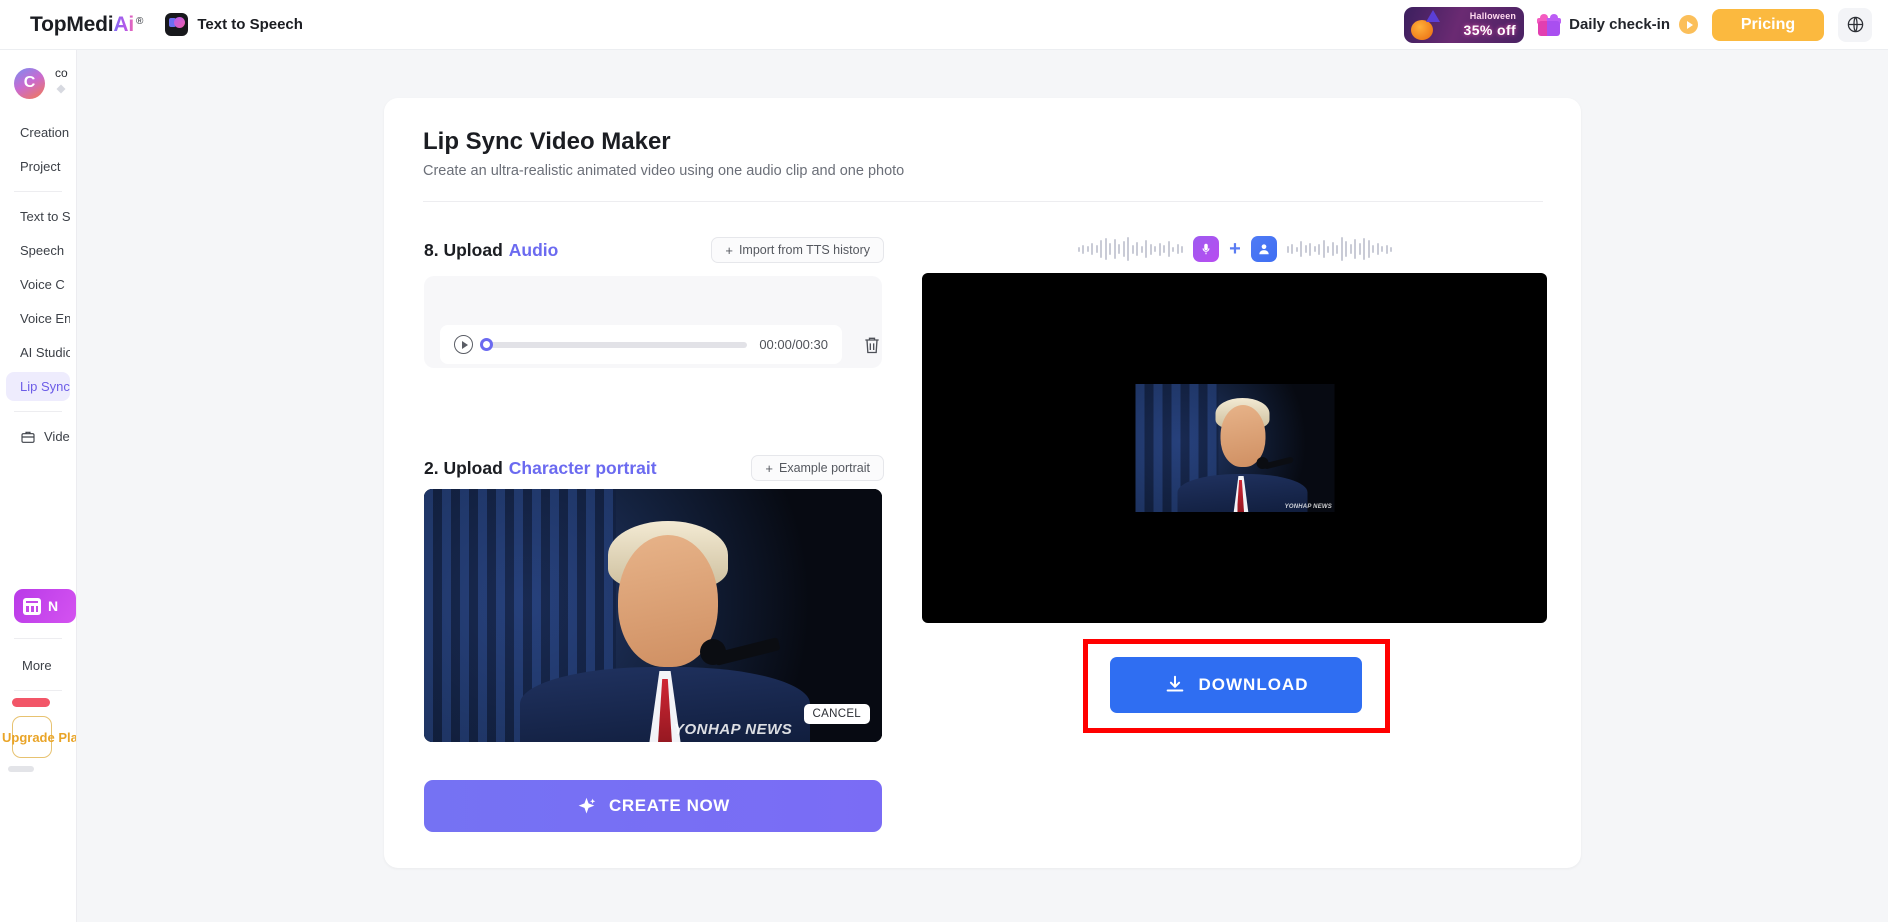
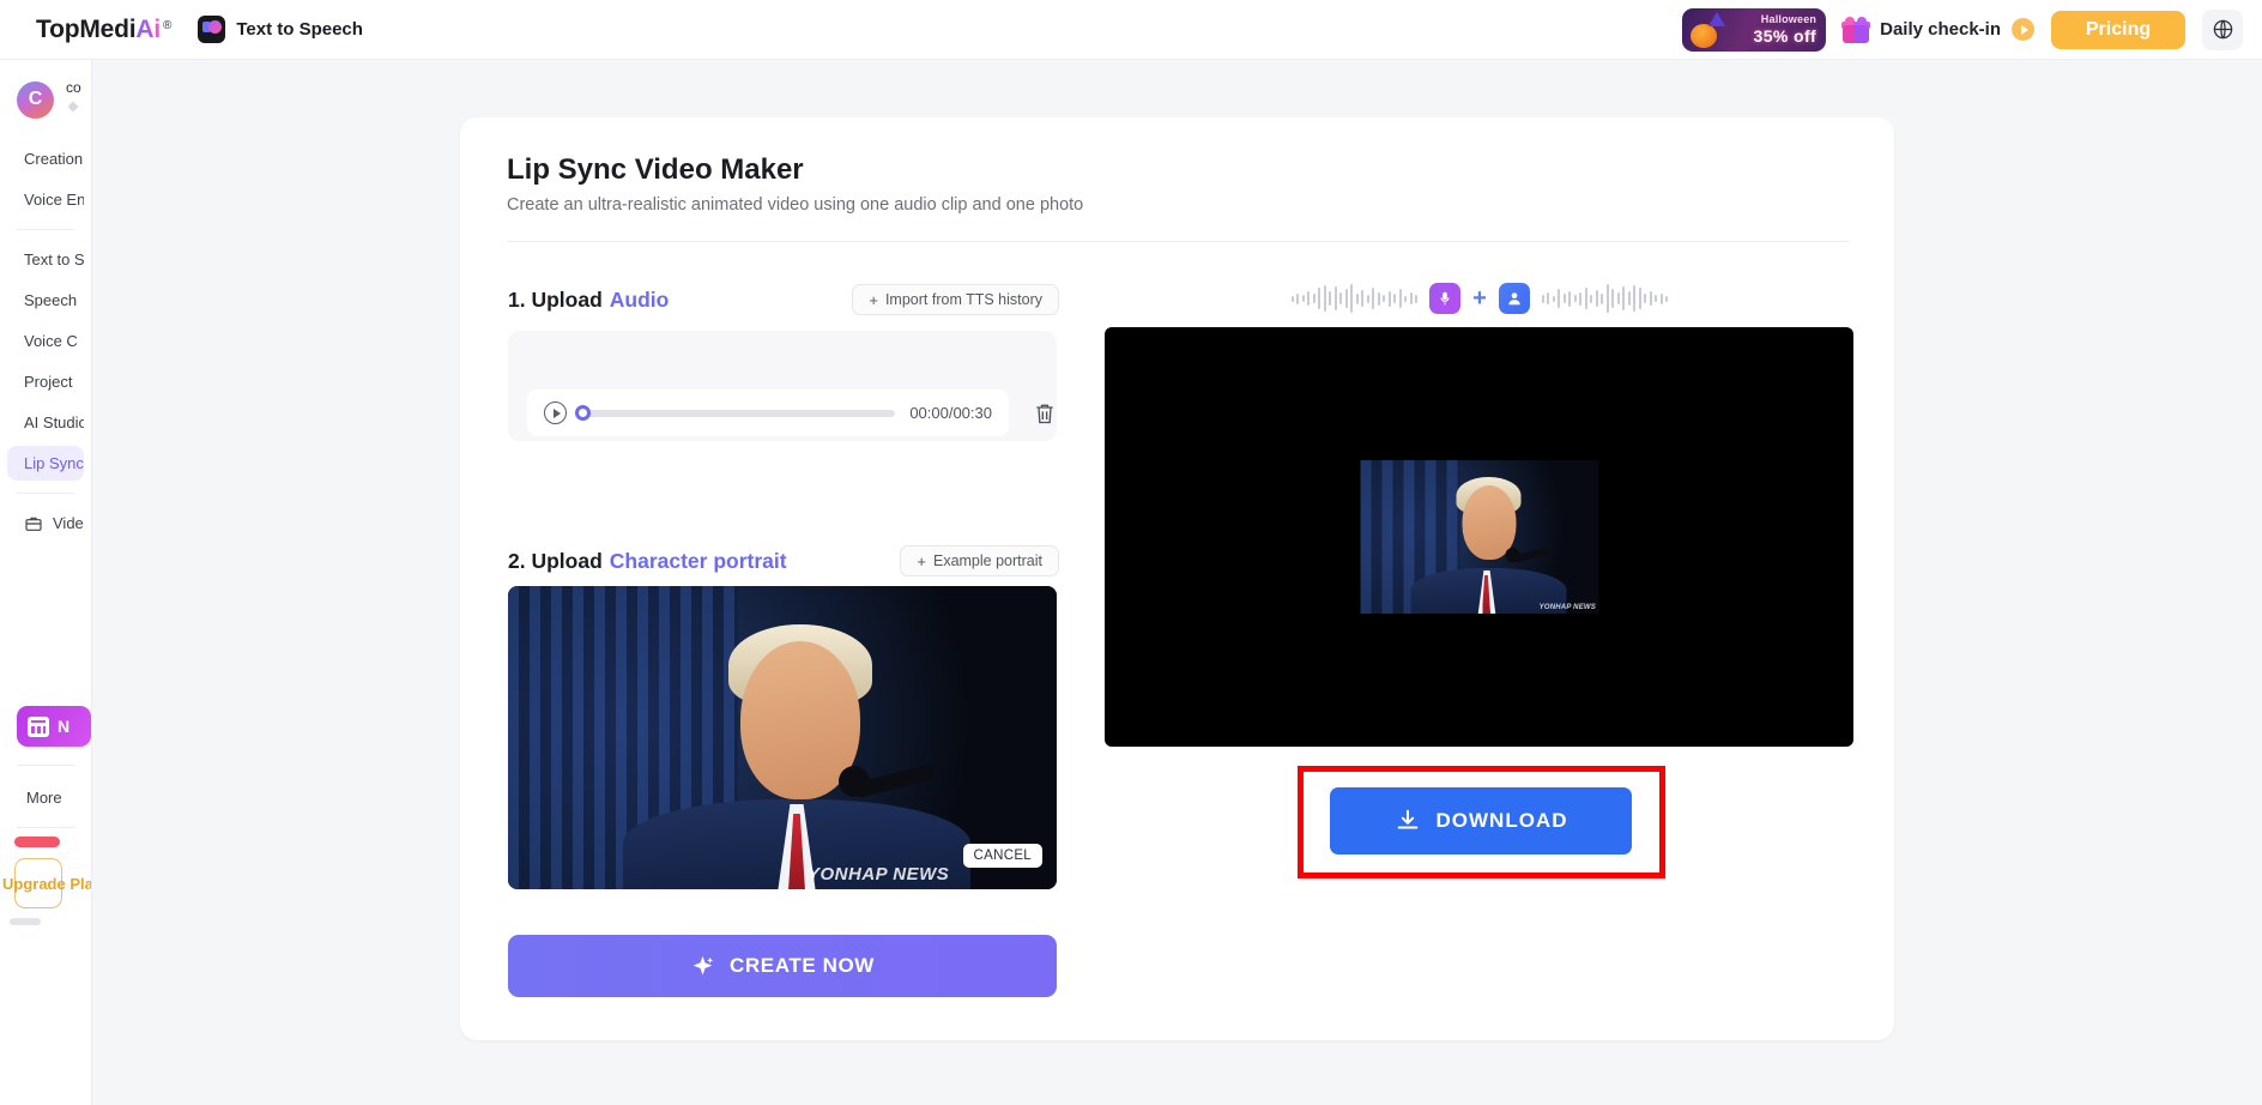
  TopMedi
  Ai
  ®
  Text to Speech
  Halloween
  35% off
  Daily check-in
  Pricing
  C
  co
  Creation
- Project
+ Voice En
  Text to S
  Speech
  Voice C
- Voice En
+ Project
  AI Studio
  Lip Sync
  Vide
  N
  More
  Upgrade Pla
  Lip Sync Video Maker
  Create an ultra-realistic animated video using one audio clip and one photo
- 8. Upload
+ 1. Upload
  Audio
  +
  Import from TTS history
  00:00/00:30
  2. Upload
  Character portrait
  +
  Example portrait
  YONHAP NEWS
  CANCEL
  CREATE NOW
  +
  DOWNLOAD
